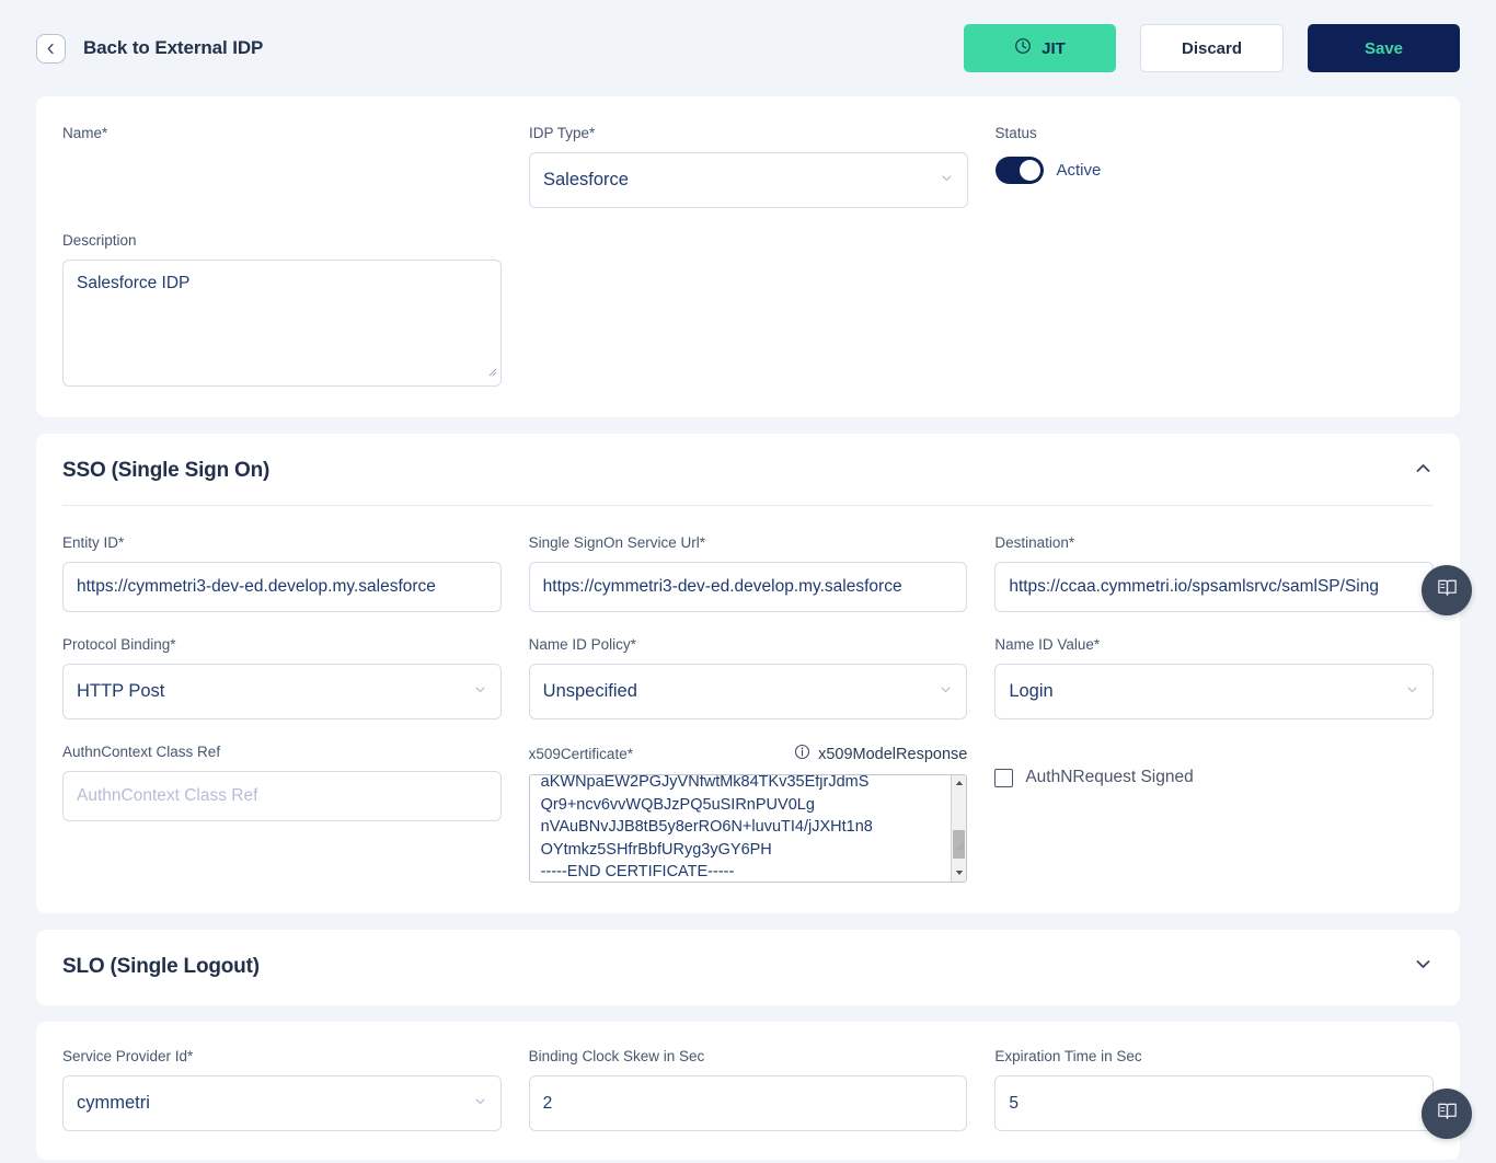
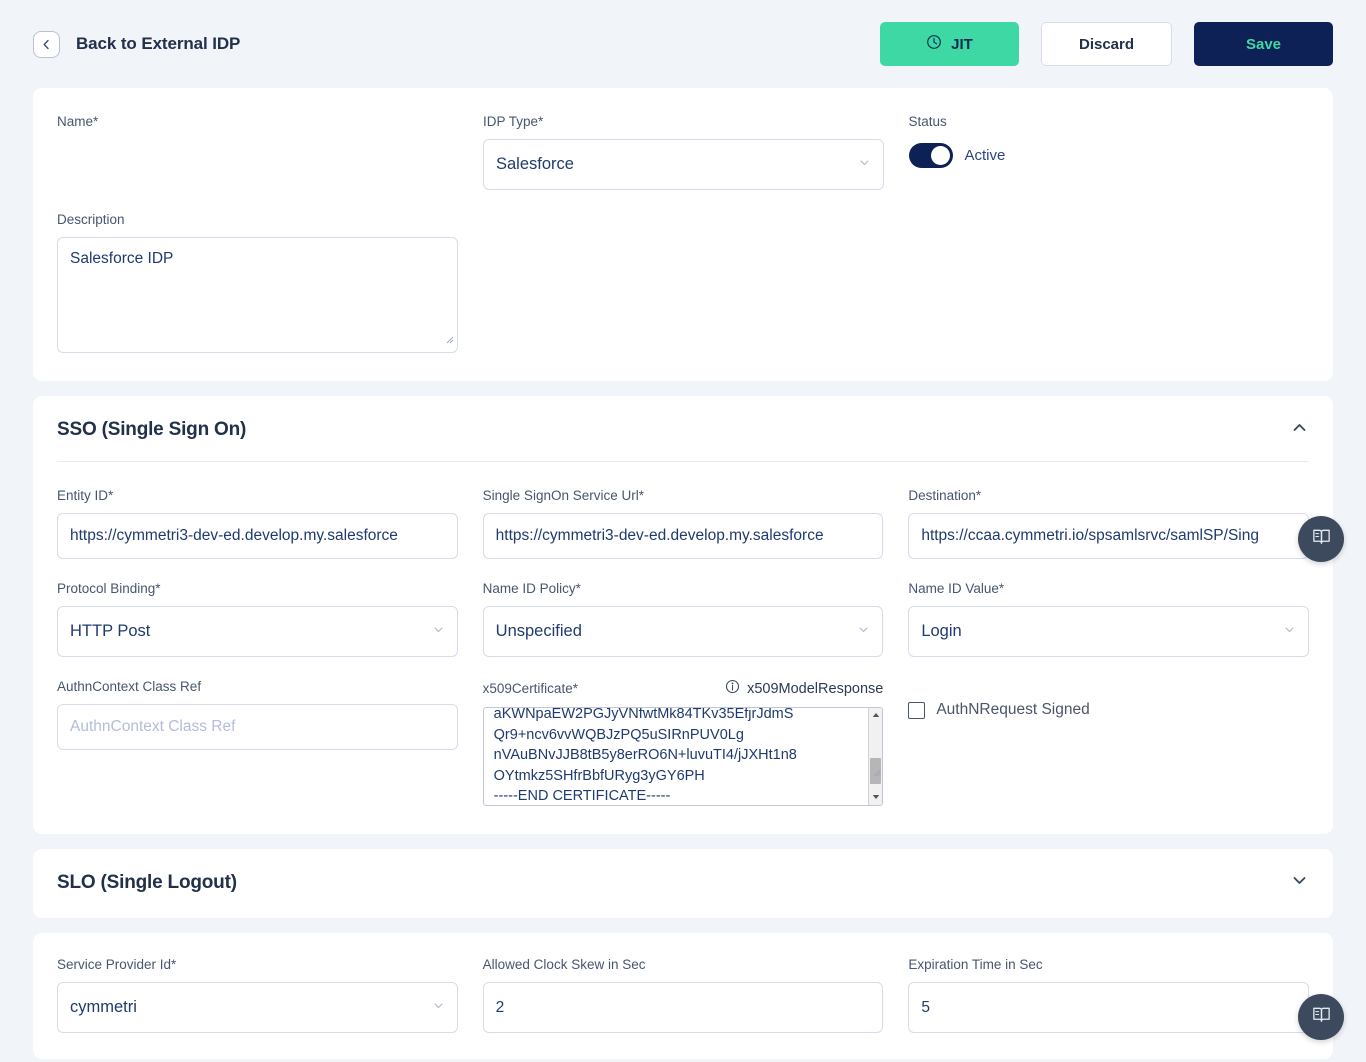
  Back to External IDP
  JIT
  Discard
  Save
  Name*
  IDP Type*
  Salesforce
  Status
  Active
  Description
  Salesforce IDP
  SSO (Single Sign On)
  Entity ID*
  https://cymmetri3-dev-ed.develop.my.salesforce
  Single SignOn Service Url*
  https://cymmetri3-dev-ed.develop.my.salesforce
  Destination*
  https://ccaa.cymmetri.io/spsamlsrvc/samlSP/Sing
  Protocol Binding*
  HTTP Post
  Name ID Policy*
  Unspecified
  Name ID Value*
  Login
  AuthnContext Class Ref
  AuthnContext Class Ref
  x509Certificate*
  x509ModelResponse
  aKWNpaEW2PGJyVNfwtMk84TKv35EfjrJdmS
  Qr9+ncv6vvWQBJzPQ5uSIRnPUV0Lg
  nVAuBNvJJB8tB5y8erRO6N+luvuTI4/jJXHt1n8
  OYtmkz5SHfrBbfURyg3yGY6PH
  -----END CERTIFICATE-----
  AuthNRequest Signed
  SLO (Single Logout)
  Service Provider Id*
  cymmetri
- Binding Clock Skew in Sec
+ Allowed Clock Skew in Sec
  2
  Expiration Time in Sec
  5
